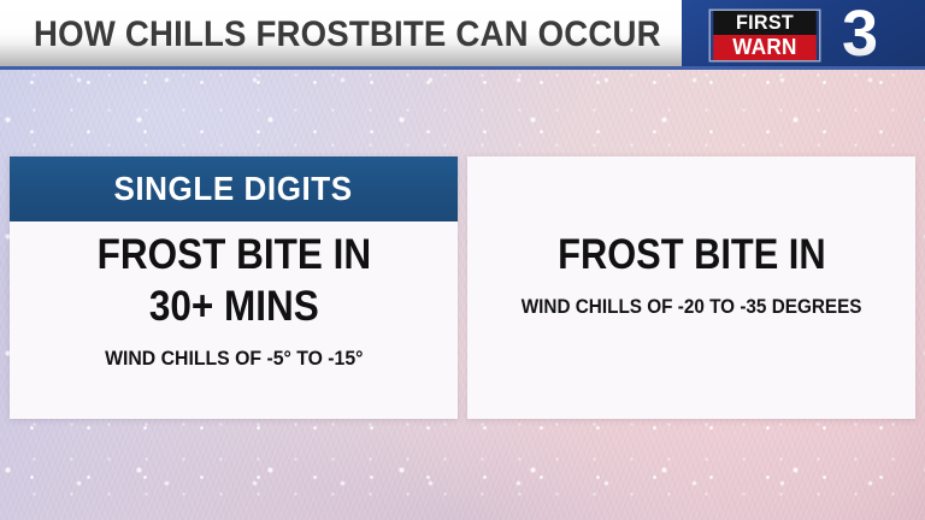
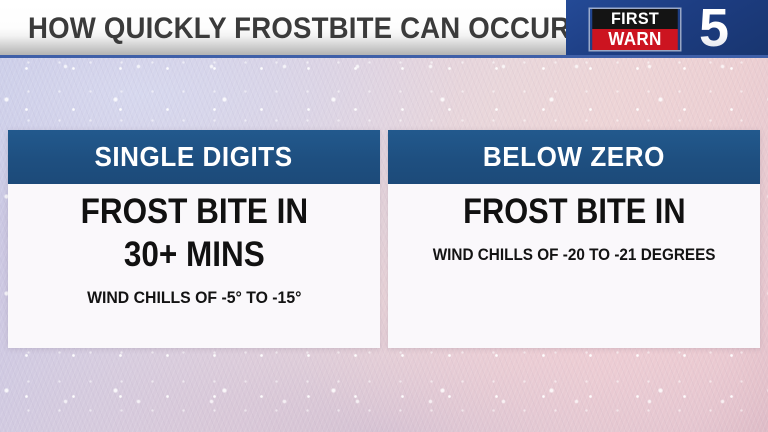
- HOW CHILLS FROSTBITE CAN OCCUR
+ HOW QUICKLY FROSTBITE CAN OCCUR
  FIRST
  WARN
- 3
+ 5
  SINGLE DIGITS
  FROST BITE IN
  30+ MINS
  WIND CHILLS OF -5° TO -15°
+ BELOW ZERO
  FROST BITE IN
- WIND CHILLS OF -20 TO -35 DEGREES
+ WIND CHILLS OF -20 TO -21 DEGREES
